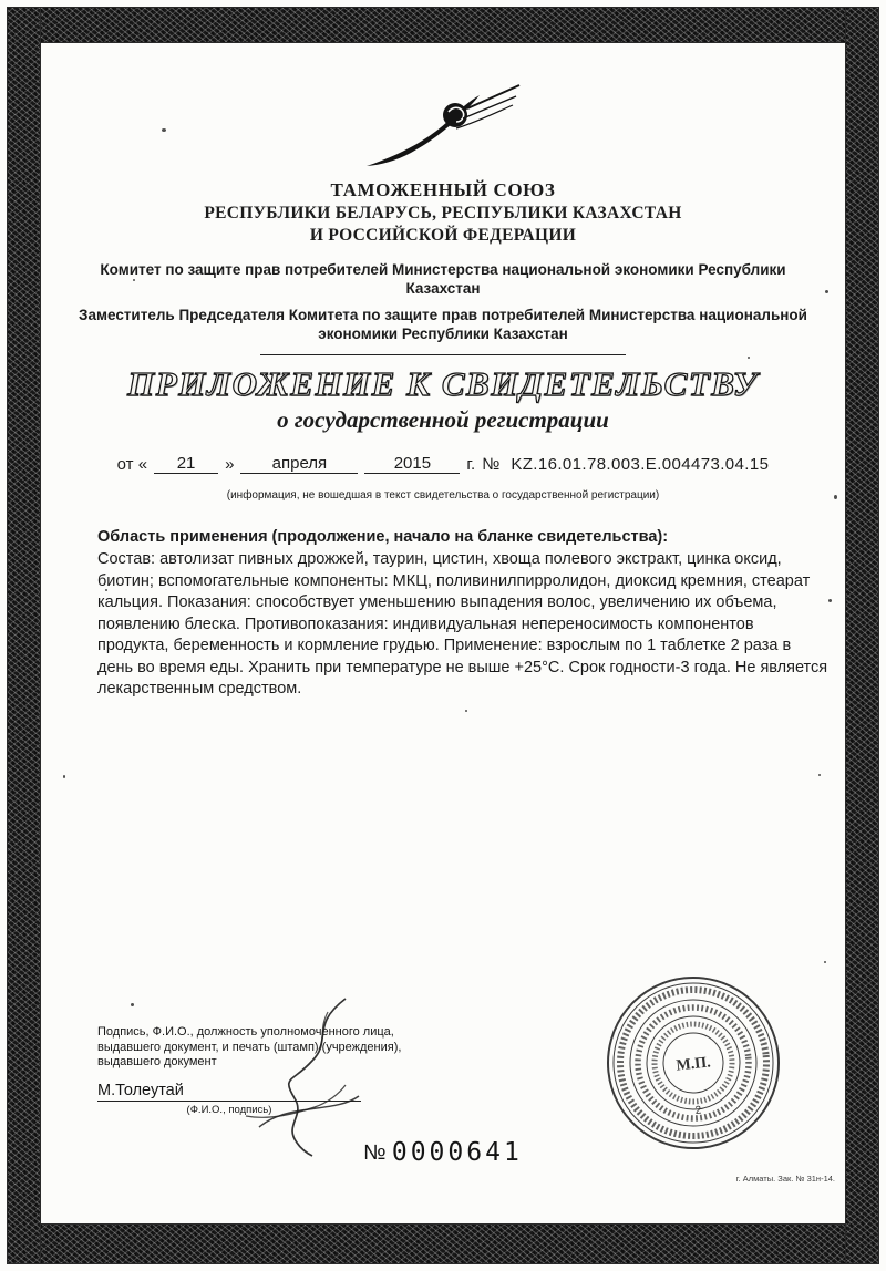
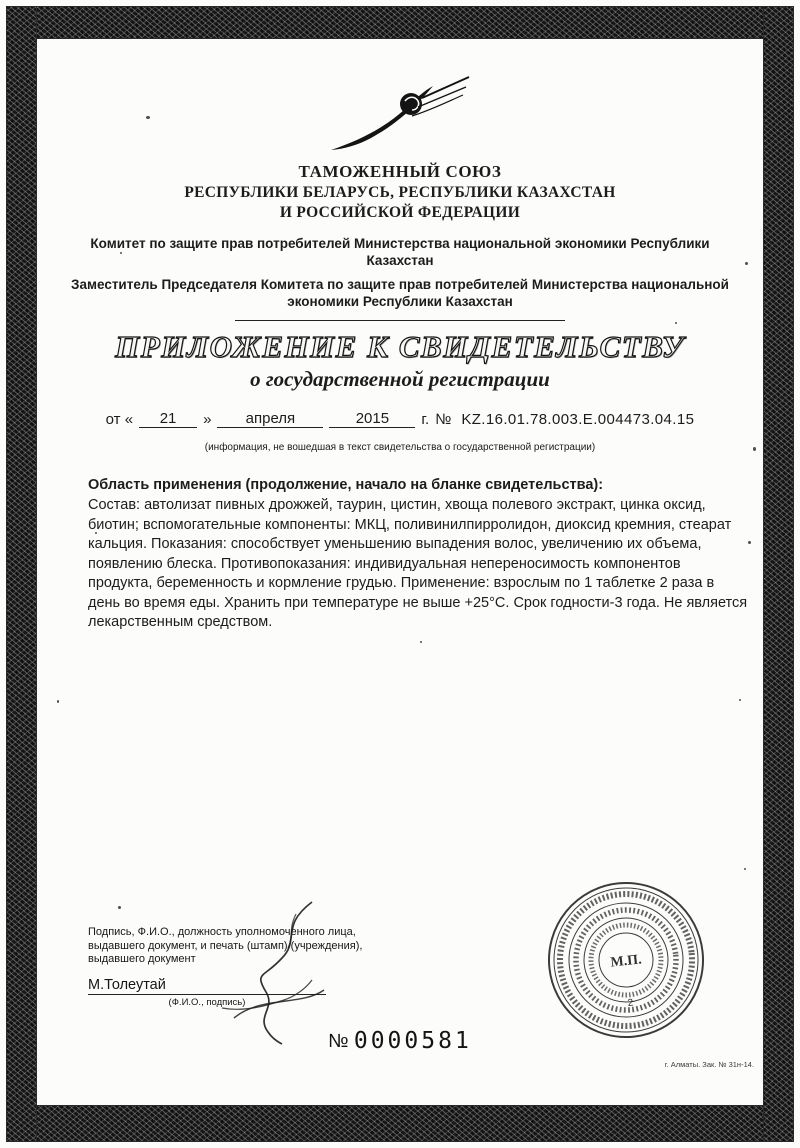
  ТАМОЖЕННЫЙ СОЮЗ
  РЕСПУБЛИКИ БЕЛАРУСЬ, РЕСПУБЛИКИ КАЗАХСТАН
  И РОССИЙСКОЙ ФЕДЕРАЦИИ
  Комитет по защите прав потребителей Министерства национальной экономики Республики Казахстан
  Заместитель Председателя Комитета по защите прав потребителей Министерства национальной экономики Республики Казахстан
  ПРИЛОЖЕНИЕ К СВИДЕТЕЛЬСТВУ
  о государственной регистрации
  от «
  21
  »
  апреля
  2015
  г.
  №
  KZ.16.01.78.003.Е.004473.04.15
  (информация, не вошедшая в текст свидетельства о государственной регистрации)
  Область применения (продолжение, начало на бланке свидетельства):
  Состав: автолизат пивных дрожжей, таурин, цистин, хвоща полевого экстракт, цинка оксид, биотин; вспомогательные компоненты: МКЦ, поливинилпирролидон, диоксид кремния, стеарат кальция. Показания: способствует уменьшению выпадения волос, увеличению их объема, появлению блеска. Противопоказания: индивидуальная непереносимость компонентов продукта, беременность и кормление грудью. Применение: взрослым по 1 таблетке 2 раза в день во время еды. Хранить при температуре не выше +25°С. Срок годности-3 года. Не является лекарственным средством.
  Подпись, Ф.И.О., должность уполномоченного лица,
  выдавшего документ, и печать (штамп) (учреждения),
  выдавшего документ
  М.Толеутай
  (Ф.И.О., подпись)
- № 0000641
+ № 0000581
  г. Алматы. Зак. № 31н-14.
